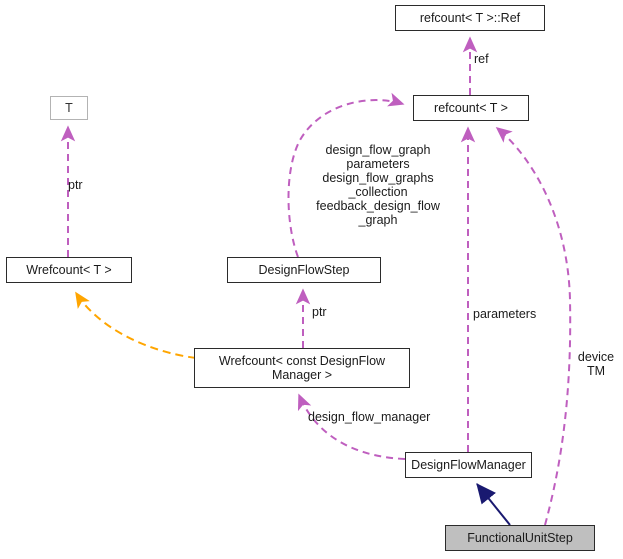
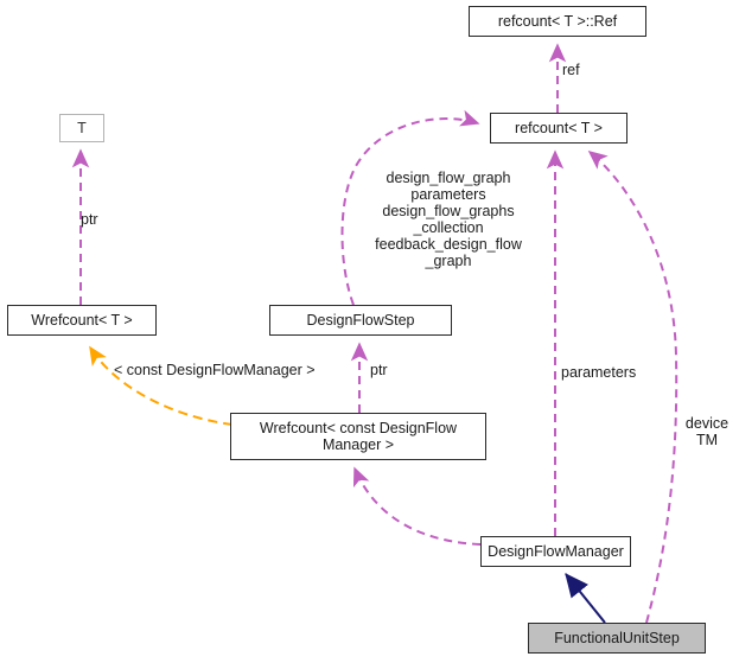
  refcount< T >::Ref
  refcount< T >
  T
  Wrefcount< T >
  DesignFlowStep
  Wrefcount< const DesignFlow
  Manager >
  DesignFlowManager
  FunctionalUnitStep
  ref
  ptr
  design_flow_graph
  parameters
  design_flow_graphs
  _collection
  feedback_design_flow
  _graph
+ < const DesignFlowManager >
  ptr
- design_flow_manager
  parameters
  device
  TM
